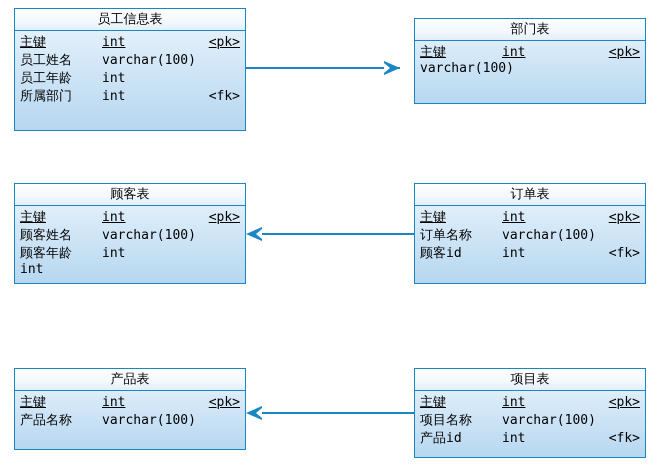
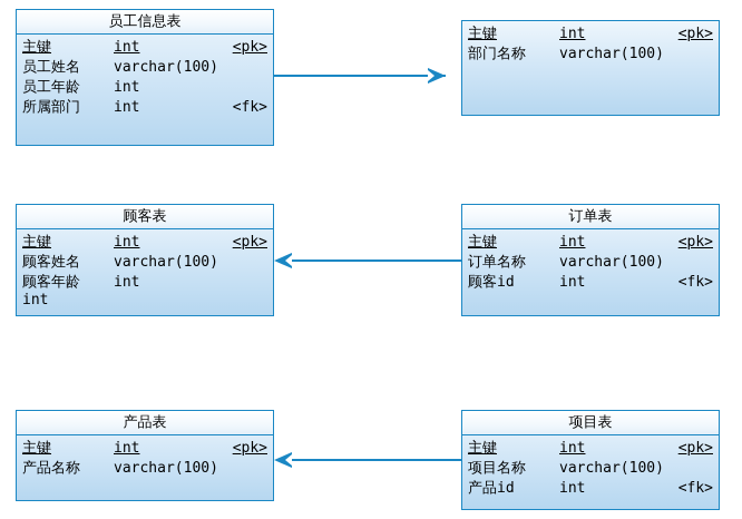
  员工信息表
  主键
  int
  <pk>
  员工姓名
  varchar(100)
  员工年龄
  int
  所属部门
  int
  <fk>
- 部门表
  主键
  int
  <pk>
+ 部门名称
  varchar(100)
  顾客表
  主键
  int
  <pk>
  顾客姓名
  varchar(100)
  顾客年龄
  int
  int
  订单表
  主键
  int
  <pk>
  订单名称
  varchar(100)
  顾客id
  int
  <fk>
  产品表
  主键
  int
  <pk>
  产品名称
  varchar(100)
  项目表
  主键
  int
  <pk>
  项目名称
  varchar(100)
  产品id
  int
  <fk>
